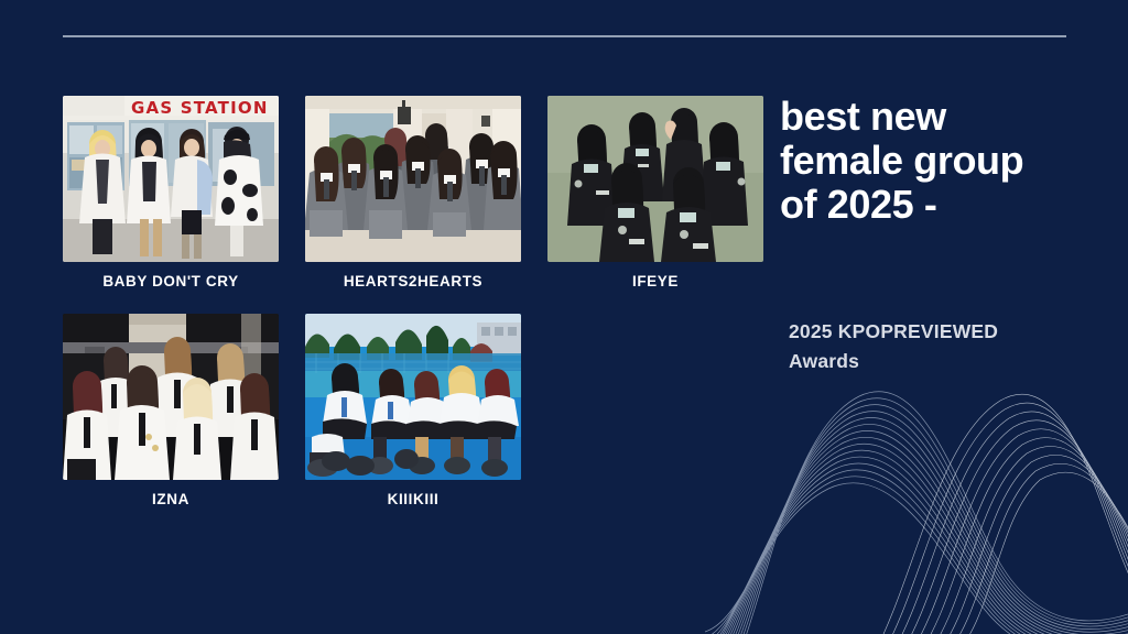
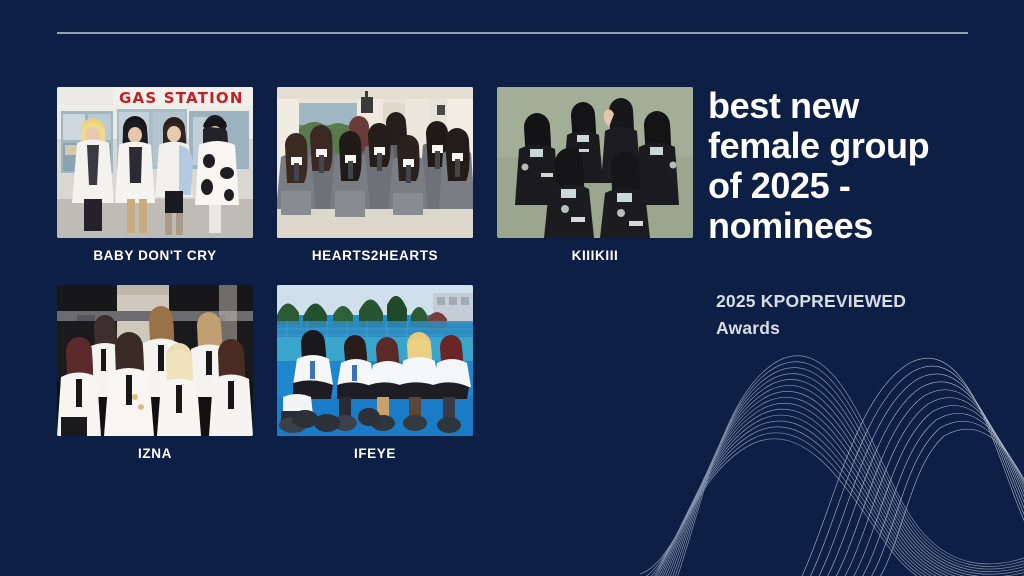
  GAS STATION
  BABY DON'T CRY
  HEARTS2HEARTS
- IFEYE
+ KIIIKIII
  IZNA
- KIIIKIII
+ IFEYE
  best new
  female group
  of 2025 -
+ nominees
  2025 KPOPREVIEWED
  Awards
